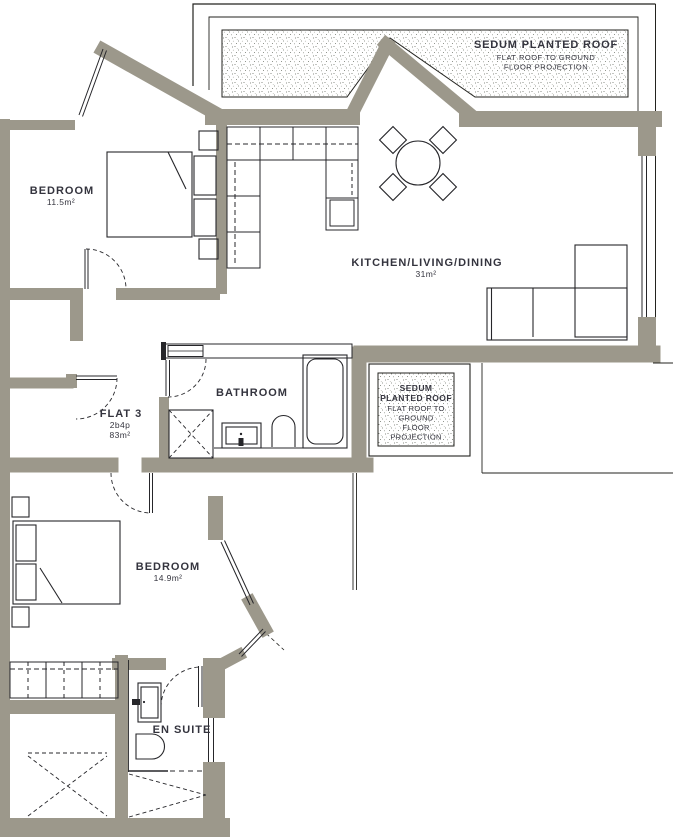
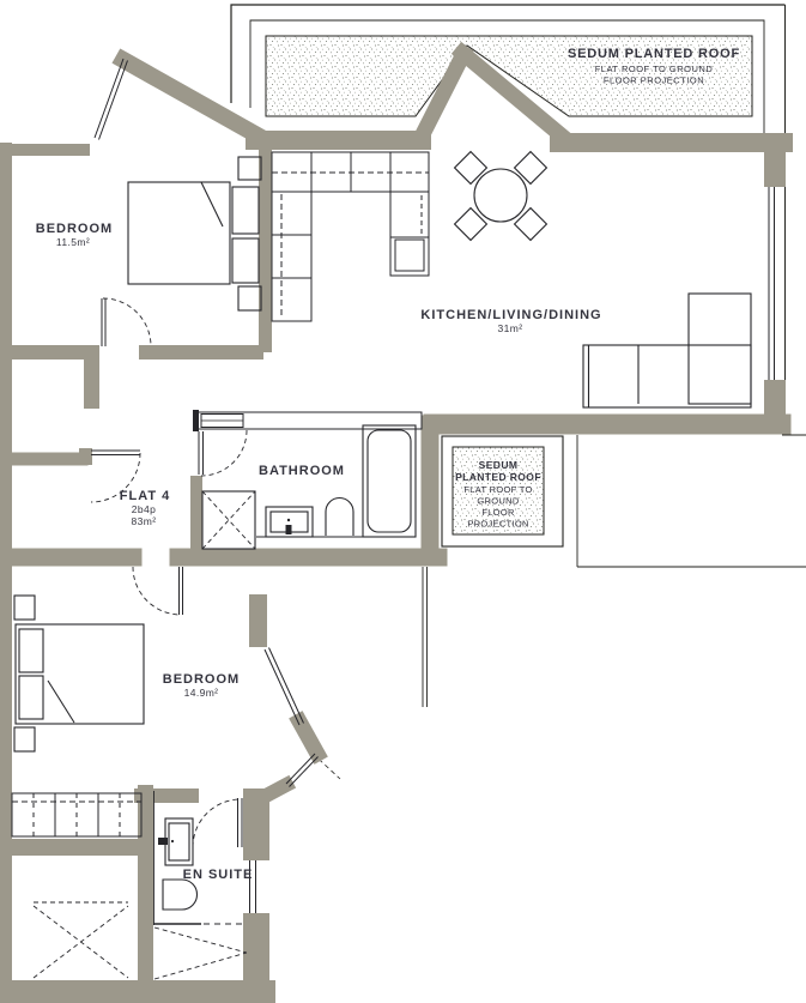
  SEDUM PLANTED ROOF
  FLAT ROOF TO GROUND
  FLOOR PROJECTION
  BEDROOM
  11.5m²
  KITCHEN/LIVING/DINING
  31m²
  BATHROOM
- FLAT 3
+ FLAT 4
  2b4p
  83m²
  SEDUM
  PLANTED ROOF
  FLAT ROOF TO
  GROUND
  FLOOR
  PROJECTION
  BEDROOM
  14.9m²
  EN SUITE
